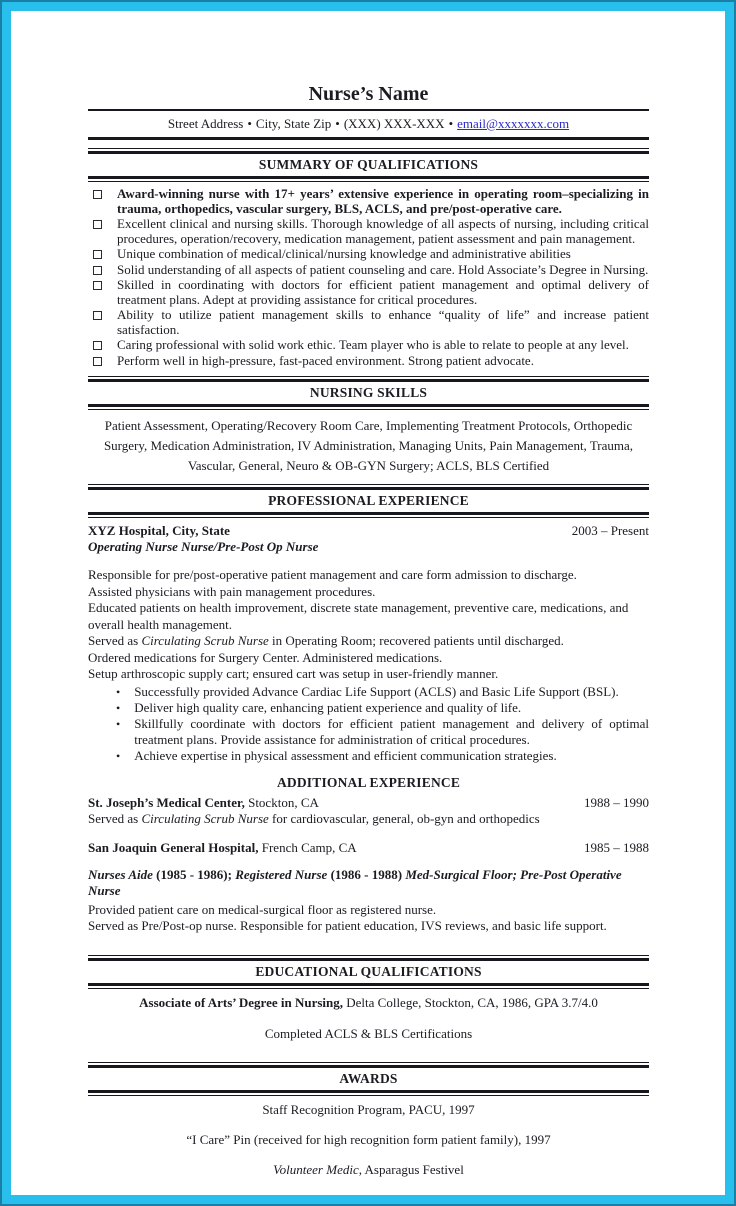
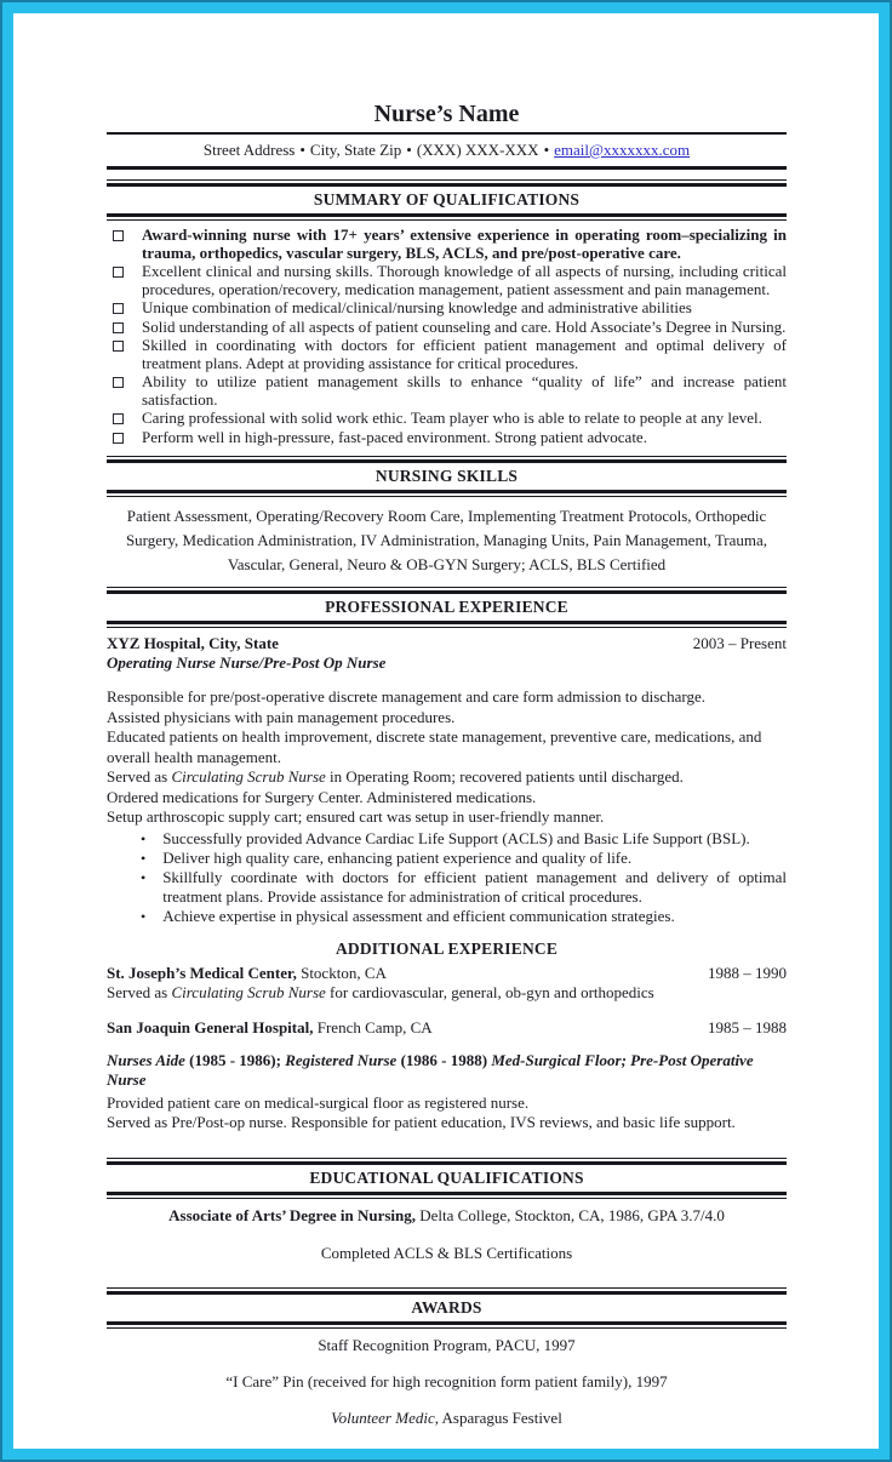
  Nurse’s Name
  Street Address • City, State Zip • (XXX) XXX-XXX • email@xxxxxxx.com
  SUMMARY OF QUALIFICATIONS
  Award-winning nurse with 17+ years’ extensive experience in operating room–specializing in trauma, orthopedics, vascular surgery, BLS, ACLS, and pre/post-operative care.
  Excellent clinical and nursing skills. Thorough knowledge of all aspects of nursing, including critical procedures, operation/recovery, medication management, patient assessment and pain management.
  Unique combination of medical/clinical/nursing knowledge and administrative abilities
  Solid understanding of all aspects of patient counseling and care. Hold Associate’s Degree in Nursing.
  Skilled in coordinating with doctors for efficient patient management and optimal delivery of treatment plans. Adept at providing assistance for critical procedures.
  Ability to utilize patient management skills to enhance “quality of life” and increase patient satisfaction.
  Caring professional with solid work ethic. Team player who is able to relate to people at any level.
  Perform well in high-pressure, fast-paced environment. Strong patient advocate.
  NURSING SKILLS
  Patient Assessment, Operating/Recovery Room Care, Implementing Treatment Protocols, Orthopedic Surgery, Medication Administration, IV Administration, Managing Units, Pain Management, Trauma, Vascular, General, Neuro & OB-GYN Surgery; ACLS, BLS Certified
  PROFESSIONAL EXPERIENCE
  XYZ Hospital, City, State
  2003 – Present
  Operating Nurse Nurse/Pre-Post Op Nurse
- Responsible for pre/post-operative patient management and care form admission to discharge.
+ Responsible for pre/post-operative discrete management and care form admission to discharge.
  Assisted physicians with pain management procedures.
  Educated patients on health improvement, discrete state management, preventive care, medications, and overall health management.
  Served as Circulating Scrub Nurse in Operating Room; recovered patients until discharged.
  Ordered medications for Surgery Center. Administered medications.
  Setup arthroscopic supply cart; ensured cart was setup in user-friendly manner.
  •
  Successfully provided Advance Cardiac Life Support (ACLS) and Basic Life Support (BSL).
  •
  Deliver high quality care, enhancing patient experience and quality of life.
  •
  Skillfully coordinate with doctors for efficient patient management and delivery of optimal treatment plans. Provide assistance for administration of critical procedures.
  •
  Achieve expertise in physical assessment and efficient communication strategies.
  ADDITIONAL EXPERIENCE
  St. Joseph’s Medical Center, Stockton, CA
  1988 – 1990
  Served as Circulating Scrub Nurse for cardiovascular, general, ob-gyn and orthopedics
  San Joaquin General Hospital, French Camp, CA
  1985 – 1988
  Nurses Aide (1985 - 1986); Registered Nurse (1986 - 1988) Med-Surgical Floor; Pre-Post Operative Nurse
  Provided patient care on medical-surgical floor as registered nurse.
  Served as Pre/Post-op nurse. Responsible for patient education, IVS reviews, and basic life support.
  EDUCATIONAL QUALIFICATIONS
  Associate of Arts’ Degree in Nursing, Delta College, Stockton, CA, 1986, GPA 3.7/4.0
  Completed ACLS & BLS Certifications
  AWARDS
  Staff Recognition Program, PACU, 1997
  “I Care” Pin (received for high recognition form patient family), 1997
  Volunteer Medic, Asparagus Festivel
